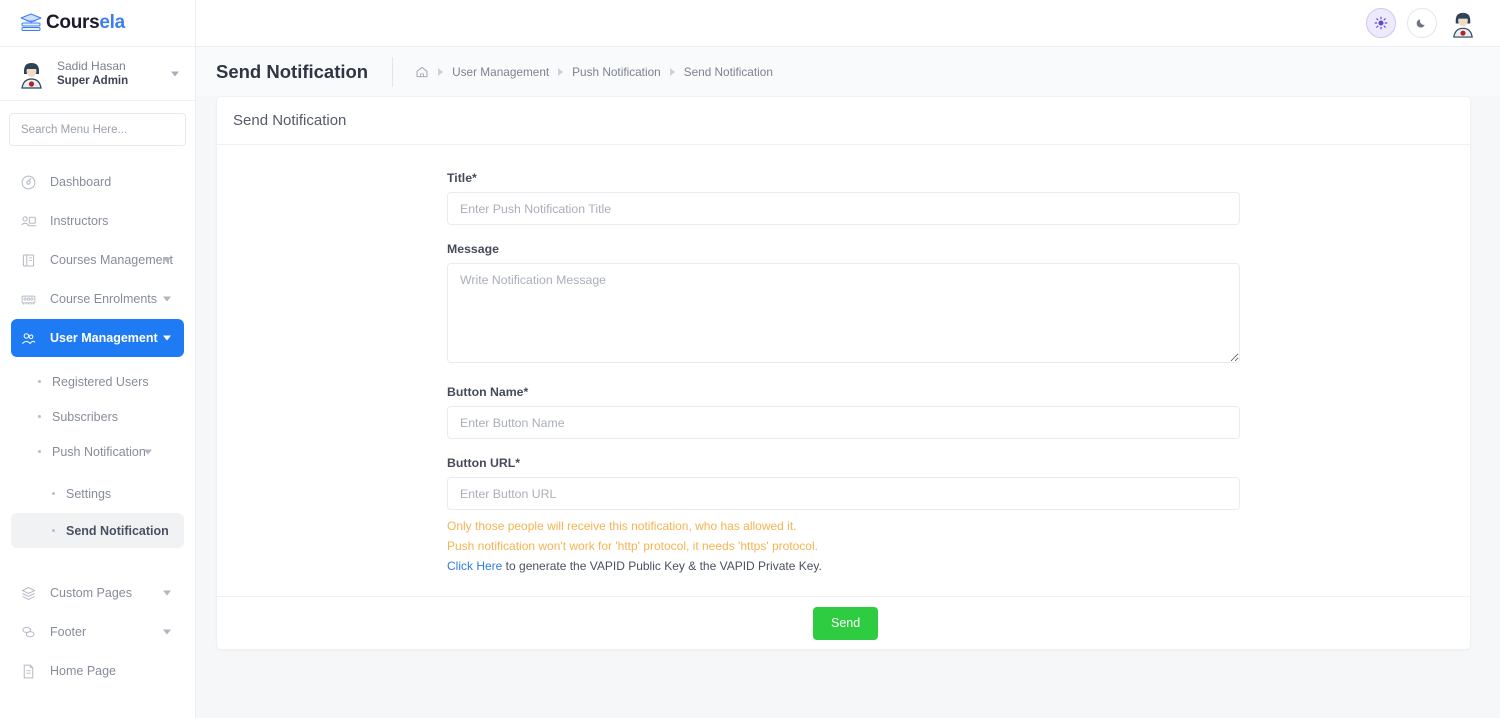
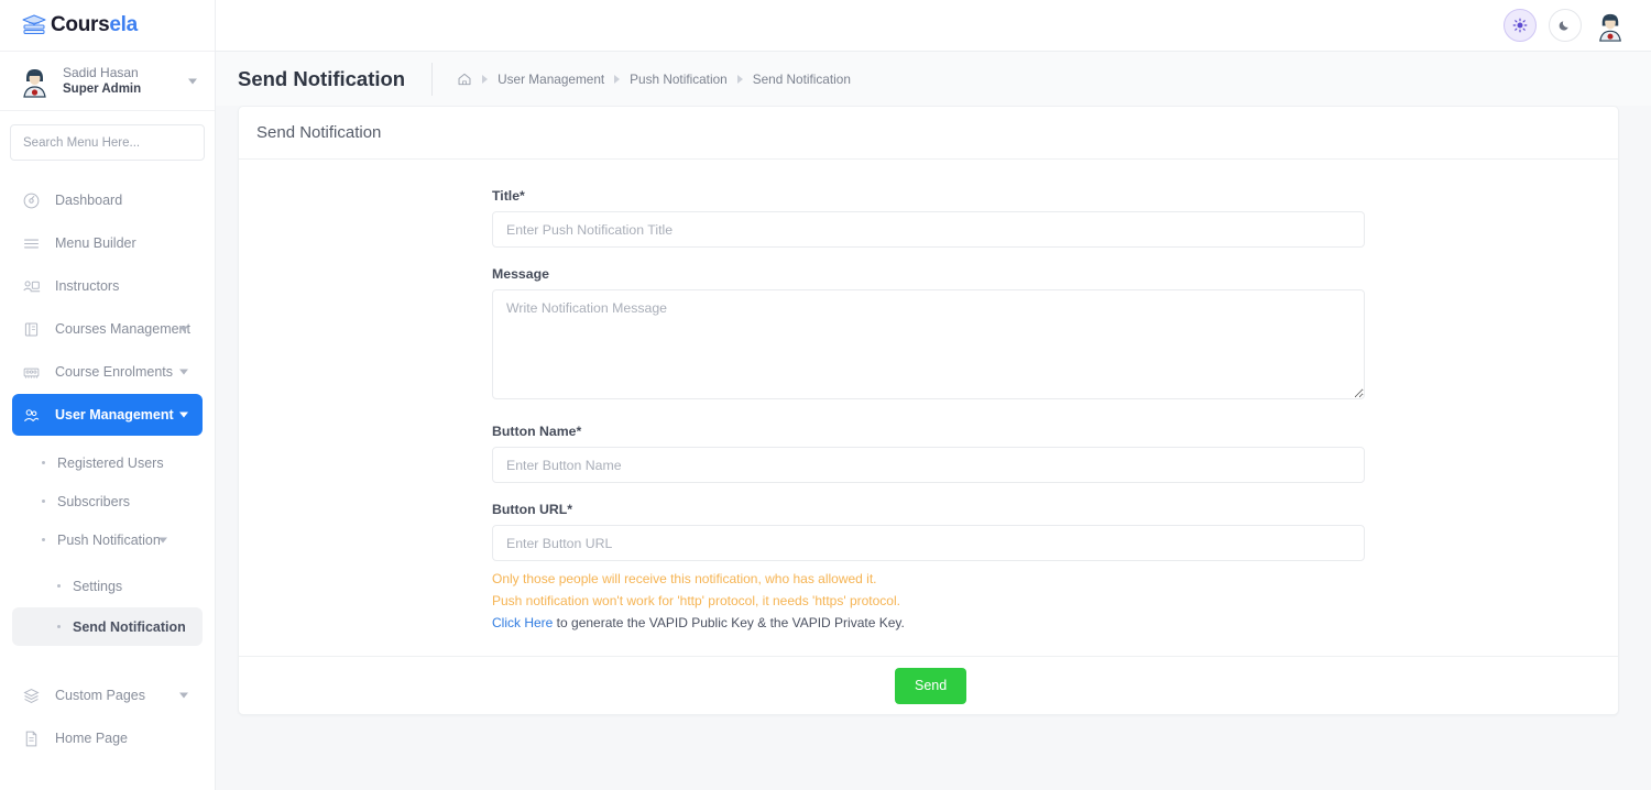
  Coursela
  Sadid Hasan
  Super Admin
  Search Menu Here...
  Dashboard
+ Menu Builder
  Instructors
  Courses Management
  Course Enrolments
  User Management
  Registered Users
  Subscribers
  Push Notification
  Settings
  Send Notification
  Custom Pages
- Footer
  Home Page
  Send Notification
  User Management
  Push Notification
  Send Notification
  Send Notification
  Title*
  Enter Push Notification Title
  Message
  Write Notification Message
  Button Name*
  Enter Button Name
  Button URL*
  Enter Button URL
  Only those people will receive this notification, who has allowed it.
  Push notification won't work for 'http' protocol, it needs 'https' protocol.
  Click Here to generate the VAPID Public Key & the VAPID Private Key.
  Send
